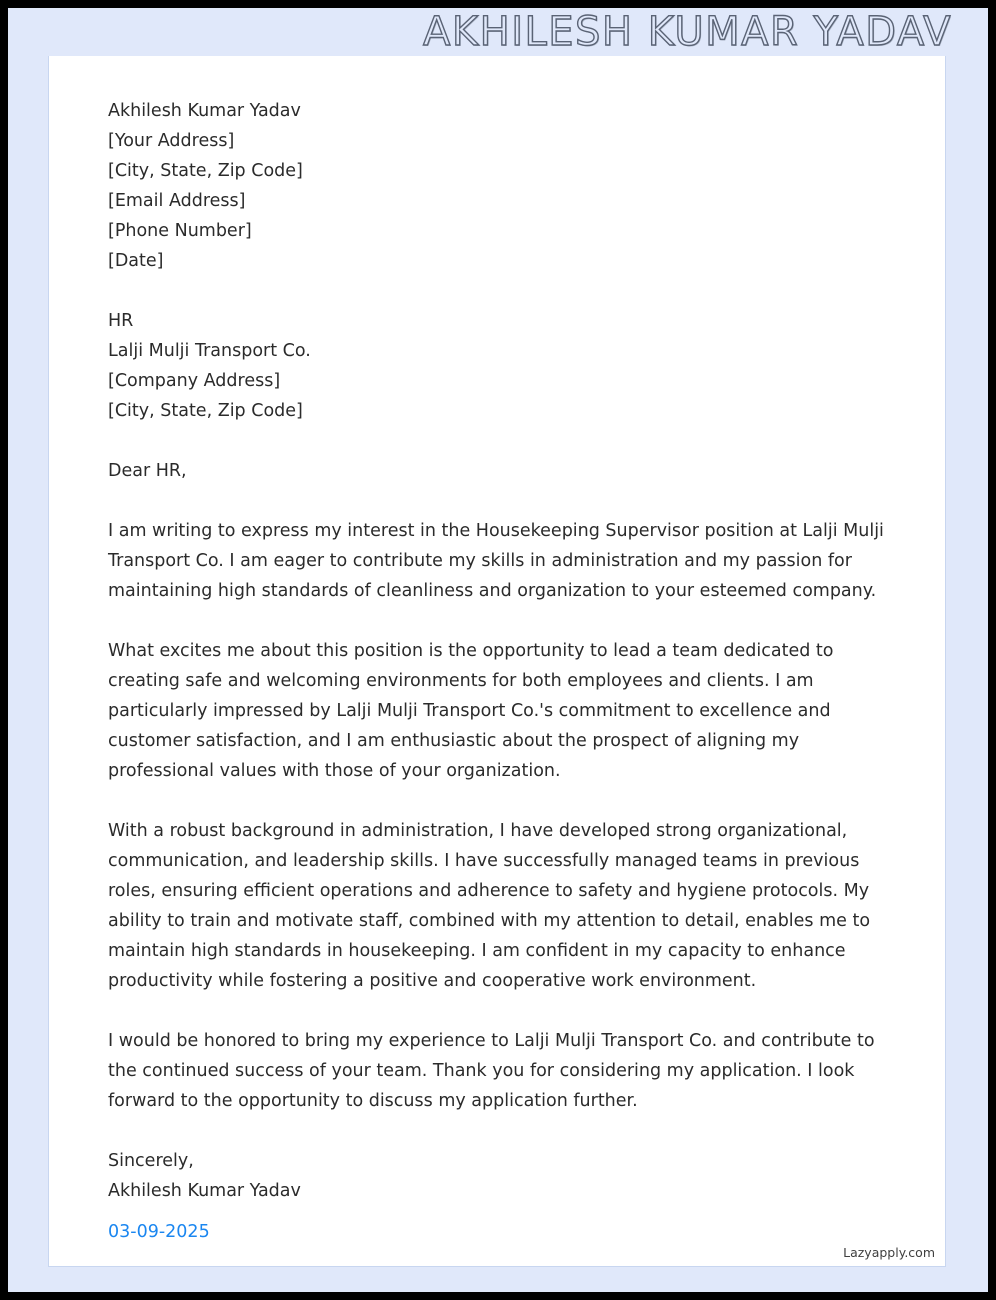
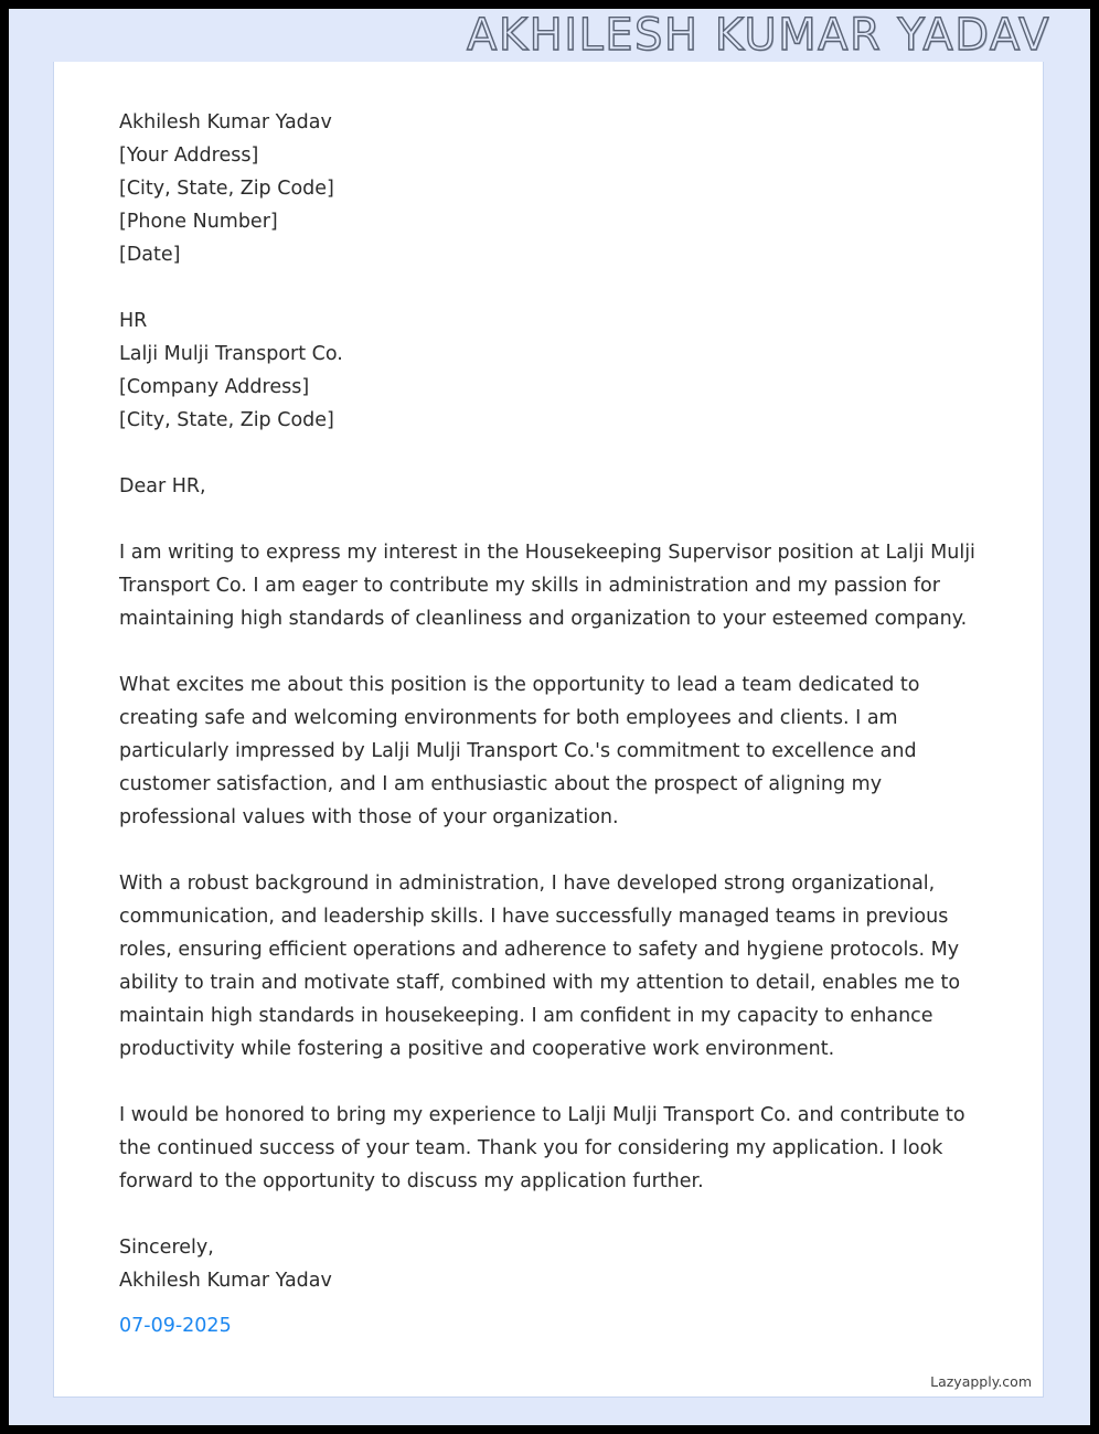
  AKHILESH KUMAR YADAV
  Akhilesh Kumar Yadav
  [Your Address]
  [City, State, Zip Code]
- [Email Address]
  [Phone Number]
  [Date]
  HR
  Lalji Mulji Transport Co.
  [Company Address]
  [City, State, Zip Code]
  Dear HR,
  I am writing to express my interest in the Housekeeping Supervisor position at Lalji Mulji Transport Co. I am eager to contribute my skills in administration and my passion for maintaining high standards of cleanliness and organization to your esteemed company.
  What excites me about this position is the opportunity to lead a team dedicated to creating safe and welcoming environments for both employees and clients. I am particularly impressed by Lalji Mulji Transport Co.'s commitment to excellence and customer satisfaction, and I am enthusiastic about the prospect of aligning my professional values with those of your organization.
  With a robust background in administration, I have developed strong organizational, communication, and leadership skills. I have successfully managed teams in previous roles, ensuring efficient operations and adherence to safety and hygiene protocols. My ability to train and motivate staff, combined with my attention to detail, enables me to maintain high standards in housekeeping. I am confident in my capacity to enhance productivity while fostering a positive and cooperative work environment.
  I would be honored to bring my experience to Lalji Mulji Transport Co. and contribute to the continued success of your team. Thank you for considering my application. I look forward to the opportunity to discuss my application further.
  Sincerely,
  Akhilesh Kumar Yadav
- 03-09-2025
+ 07-09-2025
  Lazyapply.com
